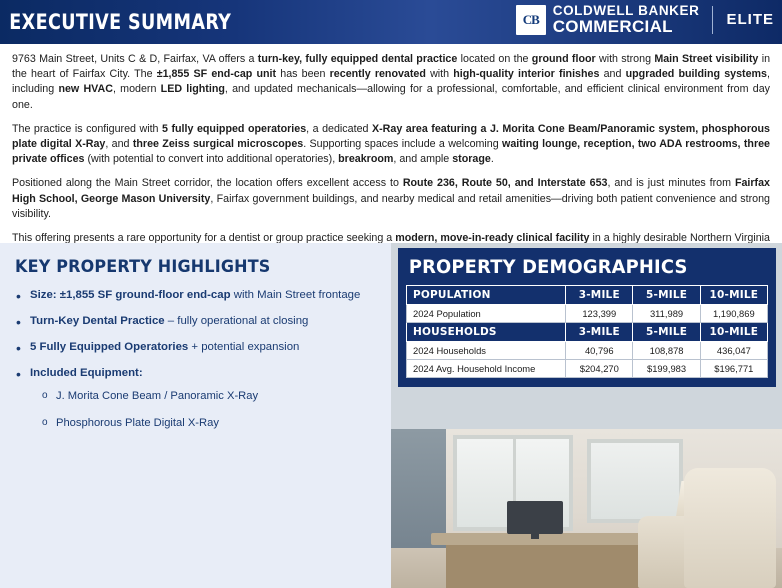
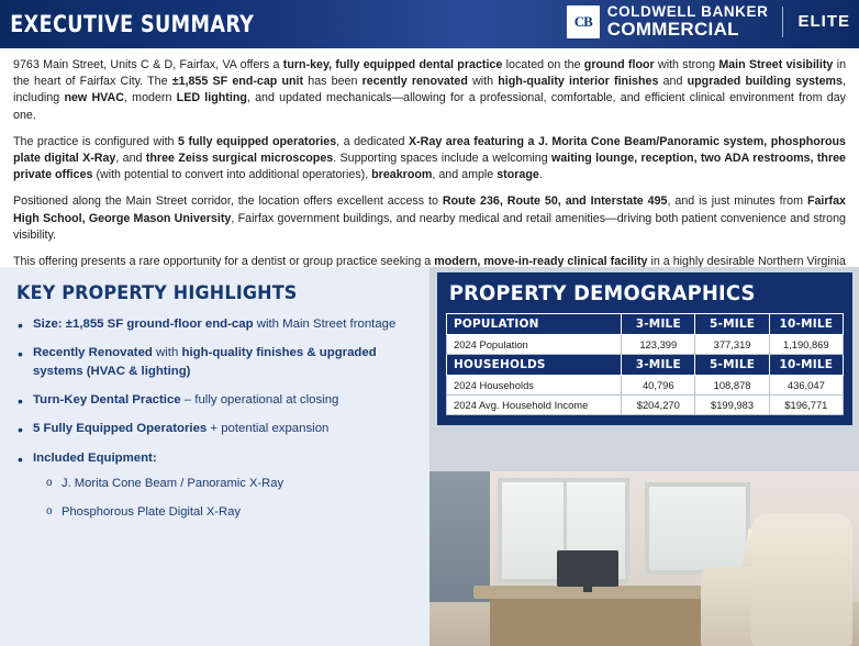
  EXECUTIVE SUMMARY
  CB
  COLDWELL BANKER
  COMMERCIAL
  ELITE
  9763 Main Street, Units C & D, Fairfax, VA offers a turn-key, fully equipped dental practice located on the ground floor with strong Main Street visibility in the heart of Fairfax City. The ±1,855 SF end-cap unit has been recently renovated with high-quality interior finishes and upgraded building systems, including new HVAC, modern LED lighting, and updated mechanicals—allowing for a professional, comfortable, and efficient clinical environment from day one.
  The practice is configured with 5 fully equipped operatories, a dedicated X-Ray area featuring a J. Morita Cone Beam/Panoramic system, phosphorous plate digital X-Ray, and three Zeiss surgical microscopes. Supporting spaces include a welcoming waiting lounge, reception, two ADA restrooms, three private offices (with potential to convert into additional operatories), breakroom, and ample storage.
- Positioned along the Main Street corridor, the location offers excellent access to Route 236, Route 50, and Interstate 653, and is just minutes from Fairfax High School, George Mason University, Fairfax government buildings, and nearby medical and retail amenities—driving both patient convenience and strong visibility.
+ Positioned along the Main Street corridor, the location offers excellent access to Route 236, Route 50, and Interstate 495, and is just minutes from Fairfax High School, George Mason University, Fairfax government buildings, and nearby medical and retail amenities—driving both patient convenience and strong visibility.
  This offering presents a rare opportunity for a dentist or group practice seeking a modern, move-in-ready clinical facility in a highly desirable Northern Virginia
  KEY PROPERTY HIGHLIGHTS
  Size: ±1,855 SF ground-floor end-cap with Main Street frontage
+ Recently Renovated with high-quality finishes & upgraded systems (HVAC & lighting)
  Turn-Key Dental Practice – fully operational at closing
  5 Fully Equipped Operatories + potential expansion
  Included Equipment:
  J. Morita Cone Beam / Panoramic X-Ray
  Phosphorous Plate Digital X-Ray
  PROPERTY DEMOGRAPHICS
  POPULATION	3-MILE	5-MILE	10-MILE
- 2024 Population	123,399	311,989	1,190,869
+ 2024 Population	123,399	377,319	1,190,869
  HOUSEHOLDS	3-MILE	5-MILE	10-MILE
  2024 Households	40,796	108,878	436,047
  2024 Avg. Household Income	$204,270	$199,983	$196,771
